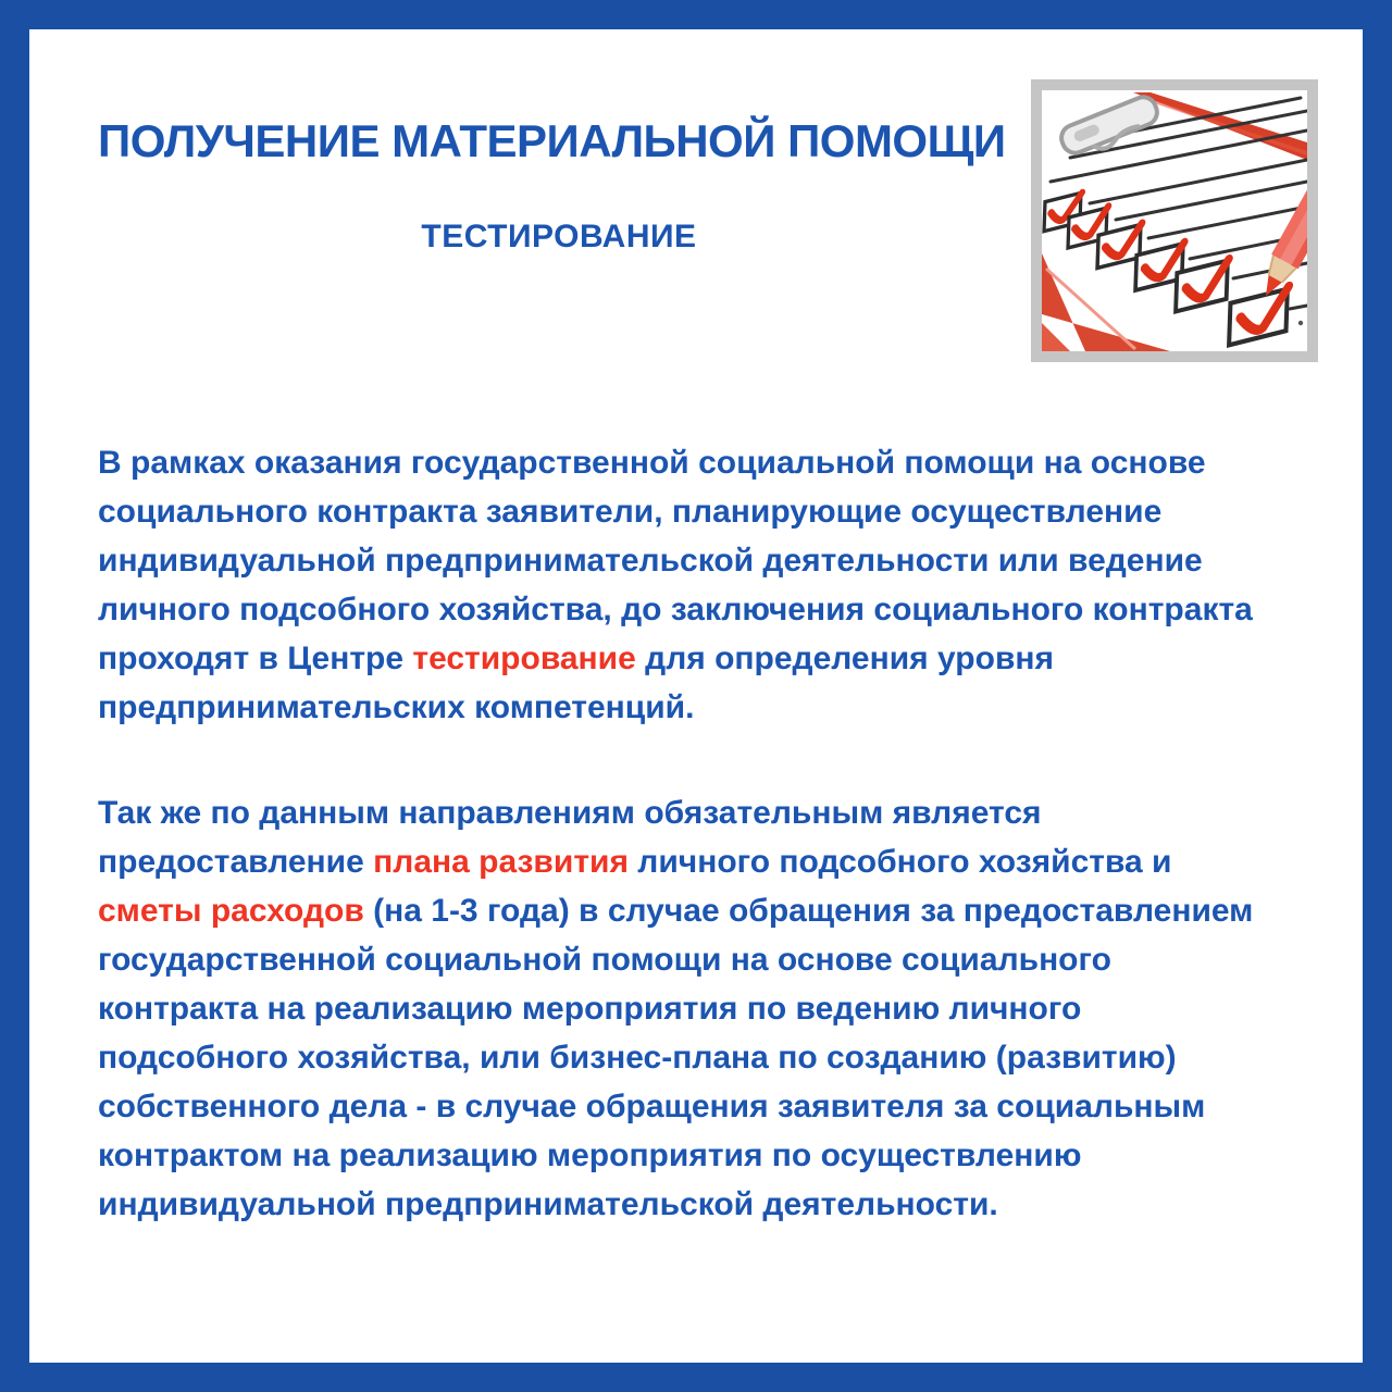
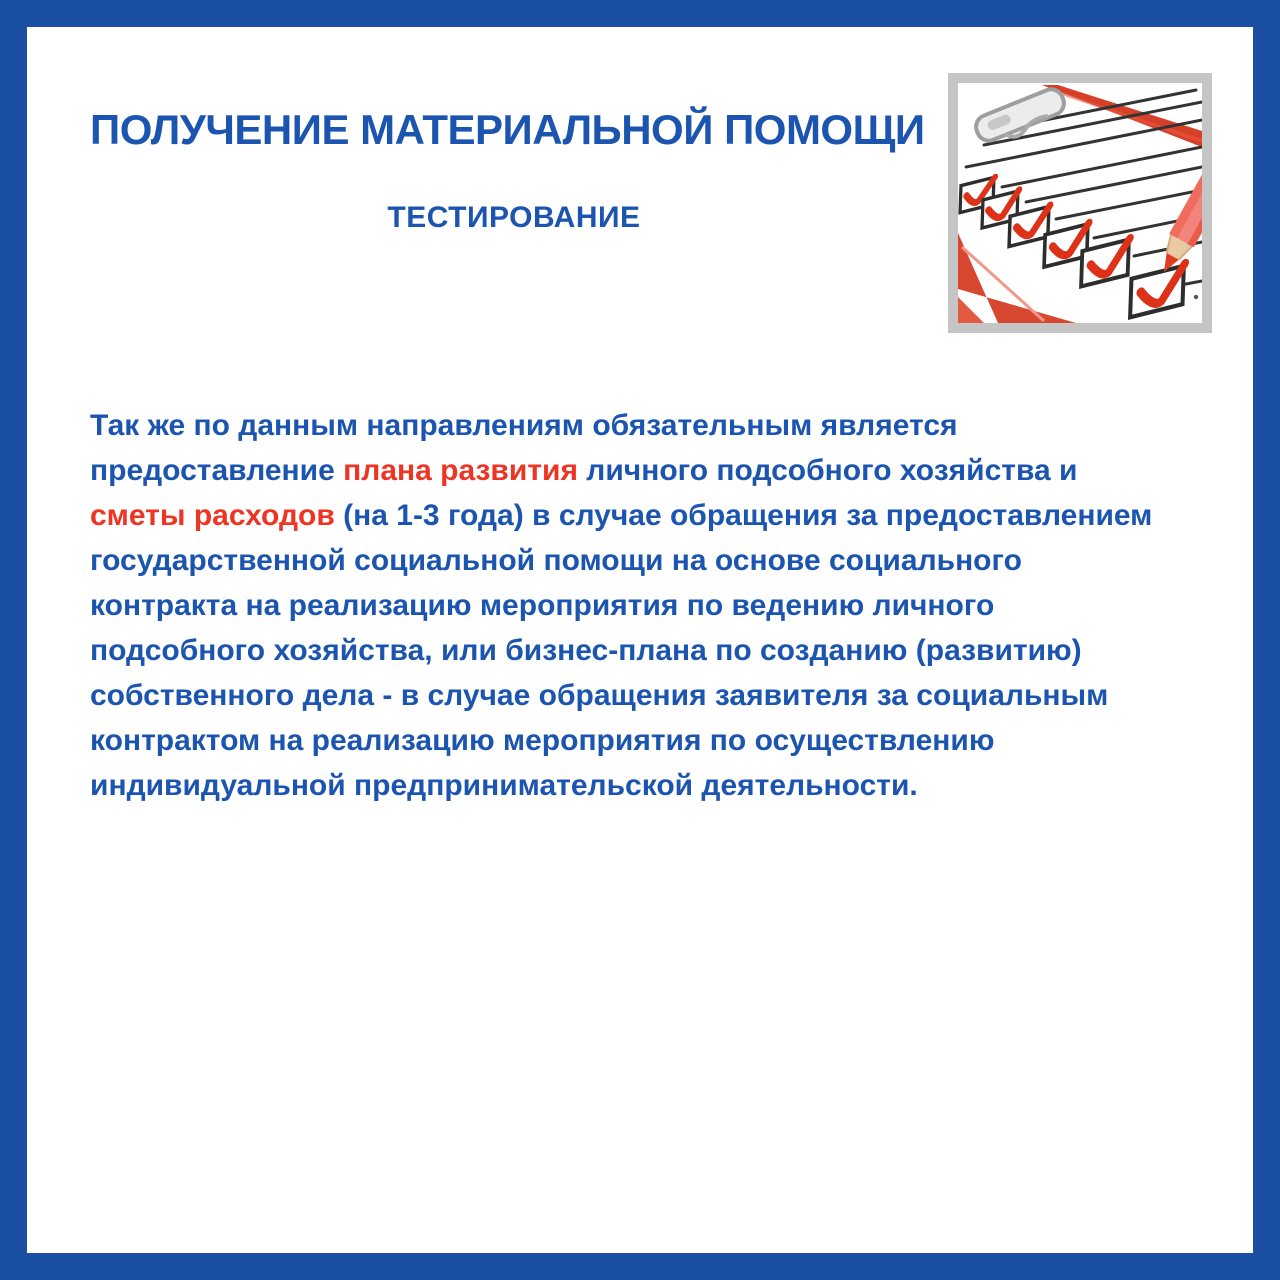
  ПОЛУЧЕНИЕ МАТЕРИАЛЬНОЙ ПОМОЩИ
  ТЕСТИРОВАНИЕ
- В рамках оказания государственной социальной помощи на основе социального контракта заявители, планирующие осуществление индивидуальной предпринимательской деятельности или ведение личного подсобного хозяйства, до заключения социального контракта проходят в Центре тестирование для определения уровня предпринимательских компетенций.
  Так же по данным направлениям обязательным является предоставление плана развития личного подсобного хозяйства и сметы расходов (на 1-3 года) в случае обращения за предоставлением государственной социальной помощи на основе социального контракта на реализацию мероприятия по ведению личного подсобного хозяйства, или бизнес-плана по созданию (развитию) собственного дела - в случае обращения заявителя за социальным контрактом на реализацию мероприятия по осуществлению индивидуальной предпринимательской деятельности.
